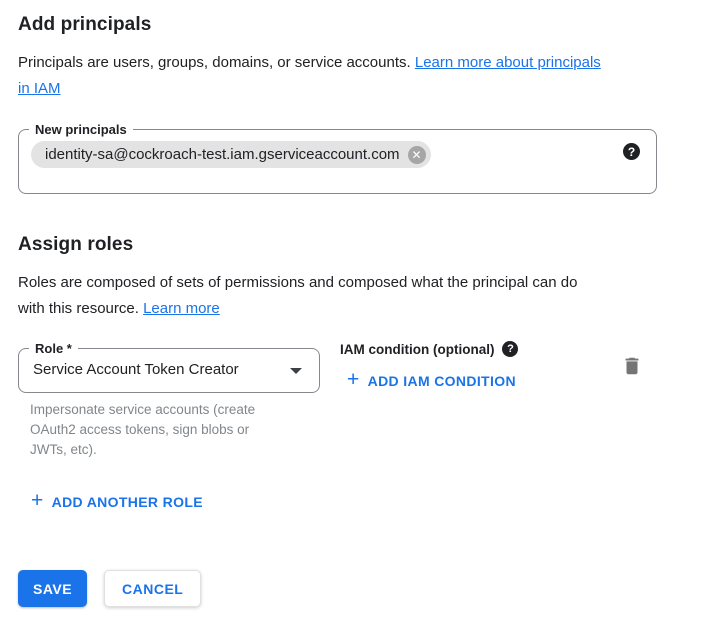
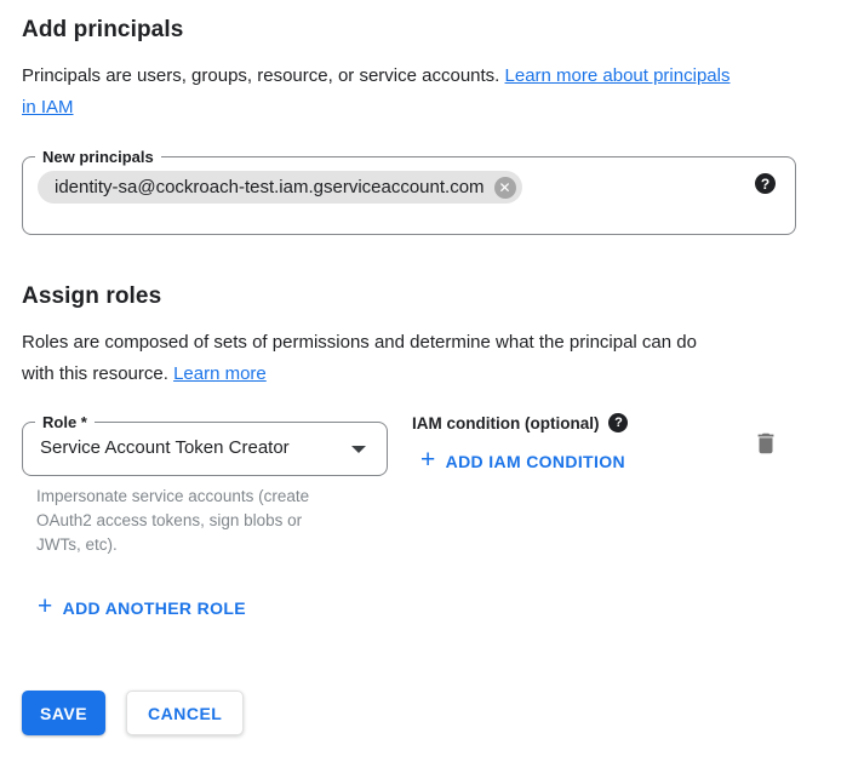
  Add principals
- Principals are users, groups, domains, or service accounts. Learn more about principals
+ Principals are users, groups, resource, or service accounts. Learn more about principals
  in IAM
  New principals
  identity-sa@cockroach-test.iam.gserviceaccount.com
  ✕
  ?
  Assign roles
- Roles are composed of sets of permissions and composed what the principal can do
+ Roles are composed of sets of permissions and determine what the principal can do
  with this resource. Learn more
  Role *
  Service Account Token Creator
  Impersonate service accounts (create OAuth2 access tokens, sign blobs or JWTs, etc).
  IAM condition (optional)
  ?
  +
  ADD IAM CONDITION
  +
  ADD ANOTHER ROLE
  SAVE
  CANCEL
